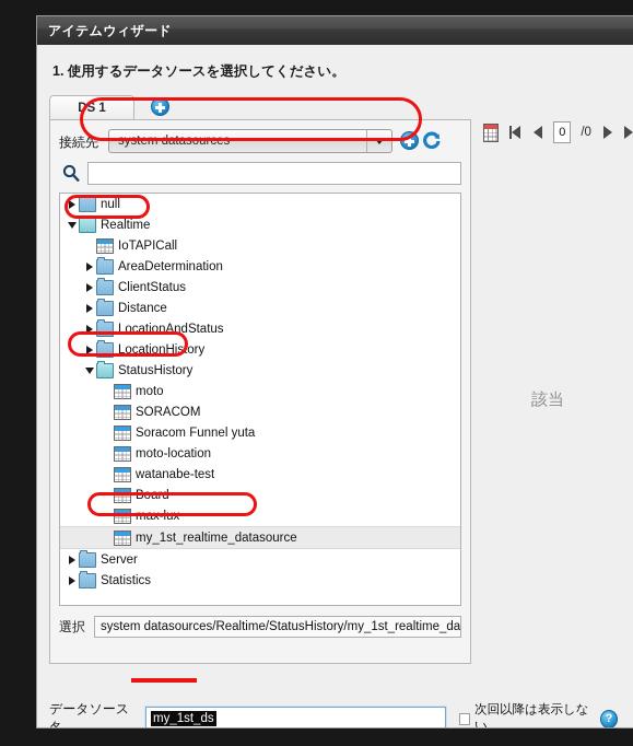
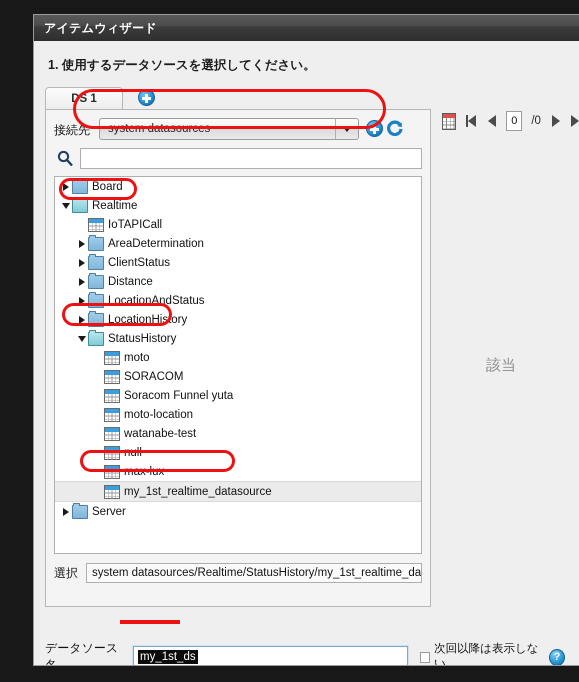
  アイテムウィザード
  1. 使用するデータソースを選択してください。
  DS 1
  接続先
  system datasources
- null
+ Board
  Realtime
  IoTAPICall
  AreaDetermination
  ClientStatus
  Distance
  LocationAndStatus
  LocationHistory
  StatusHistory
  moto
  SORACOM
  Soracom Funnel yuta
  moto-location
  watanabe-test
- Board
+ null
  max-lux
  my_1st_realtime_datasource
  Server
- Statistics
  選択
  system datasources/Realtime/StatusHistory/my_1st_realtime_da
  0
  /0
  該当
  データソース
  my_1st_ds
  次回以降は表示しない
  ?
